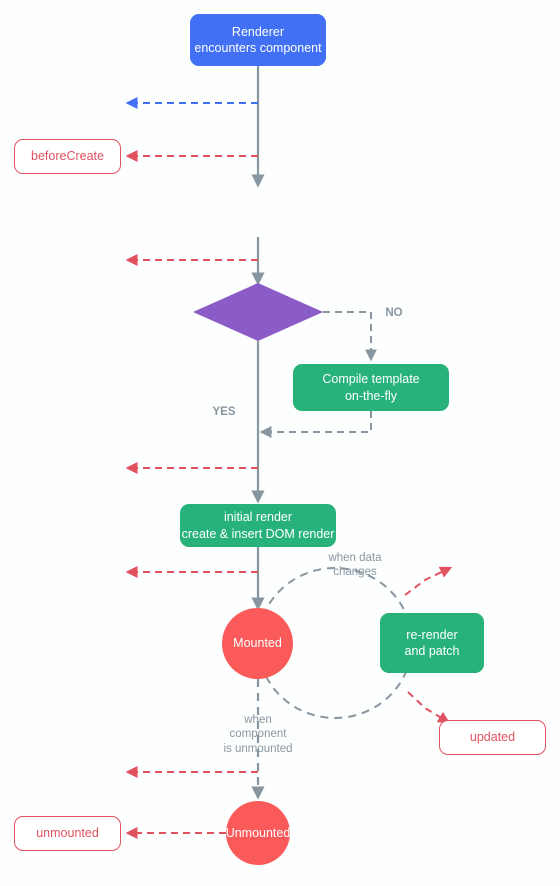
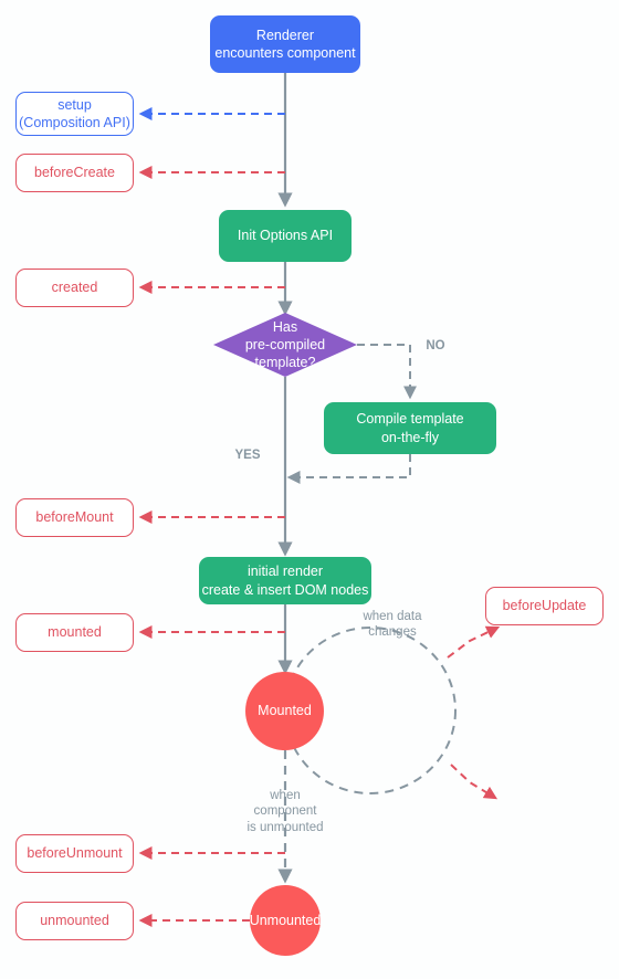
  Renderer
  encounters component
+ setup
+ (Composition API)
  beforeCreate
+ Init Options API
+ created
+ Has
+ pre-compiled
+ template?
  NO
  Compile template
  on-the-fly
  YES
+ beforeMount
  initial render
- create & insert DOM render
+ create & insert DOM nodes
+ mounted
+ beforeUpdate
  when data
  changes
  Mounted
- re-render
- and patch
- updated
  when
  component
  is unmounted
+ beforeUnmount
  unmounted
  Unmounted
